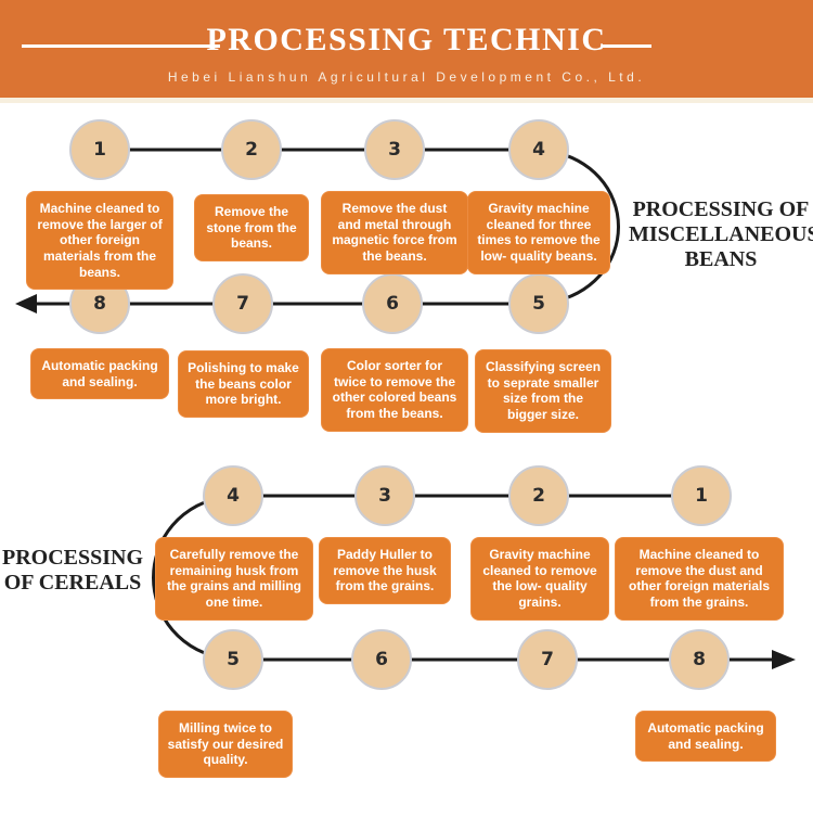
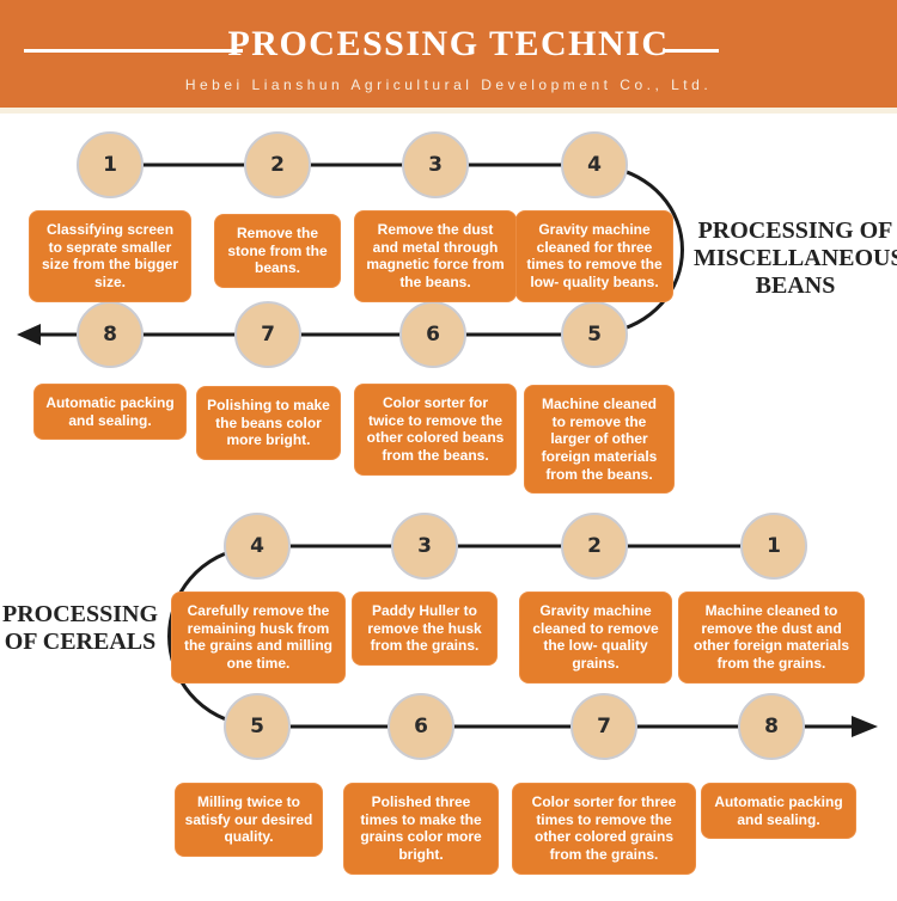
  PROCESSING TECHNIC
  Hebei Lianshun Agricultural Development Co., Ltd.
  1
  2
  3
  4
  8
  7
  6
  5
- Machine cleaned to remove the larger of other foreign materials from the beans.
+ Classifying screen to seprate smaller size from the bigger size.
  Remove the stone from the beans.
  Remove the dust and metal through magnetic force from the beans.
  Gravity machine cleaned for three times to remove the low- quality beans.
  Automatic packing and sealing.
  Polishing to make the beans color more bright.
  Color sorter for twice to remove the other colored beans from the beans.
- Classifying screen to seprate smaller size from the bigger size.
+ Machine cleaned to remove the larger of other foreign materials from the beans.
  PROCESSING OF MISCELLANEOU BEANS
  4
  3
  2
  1
  5
  6
  7
  8
  Carefully remove the remaining husk from the grains and milling one time.
  Paddy Huller to remove the husk from the grains.
  Gravity machine cleaned to remove the low- quality grains.
  Machine cleaned to remove the dust and other foreign materials from the grains.
  Milling twice to satisfy our desired quality.
+ Polished three times to make the grains color more bright.
+ Color sorter for three times to remove the other colored grains from the grains.
  Automatic packing and sealing.
  PROCESSING OF CEREALS
